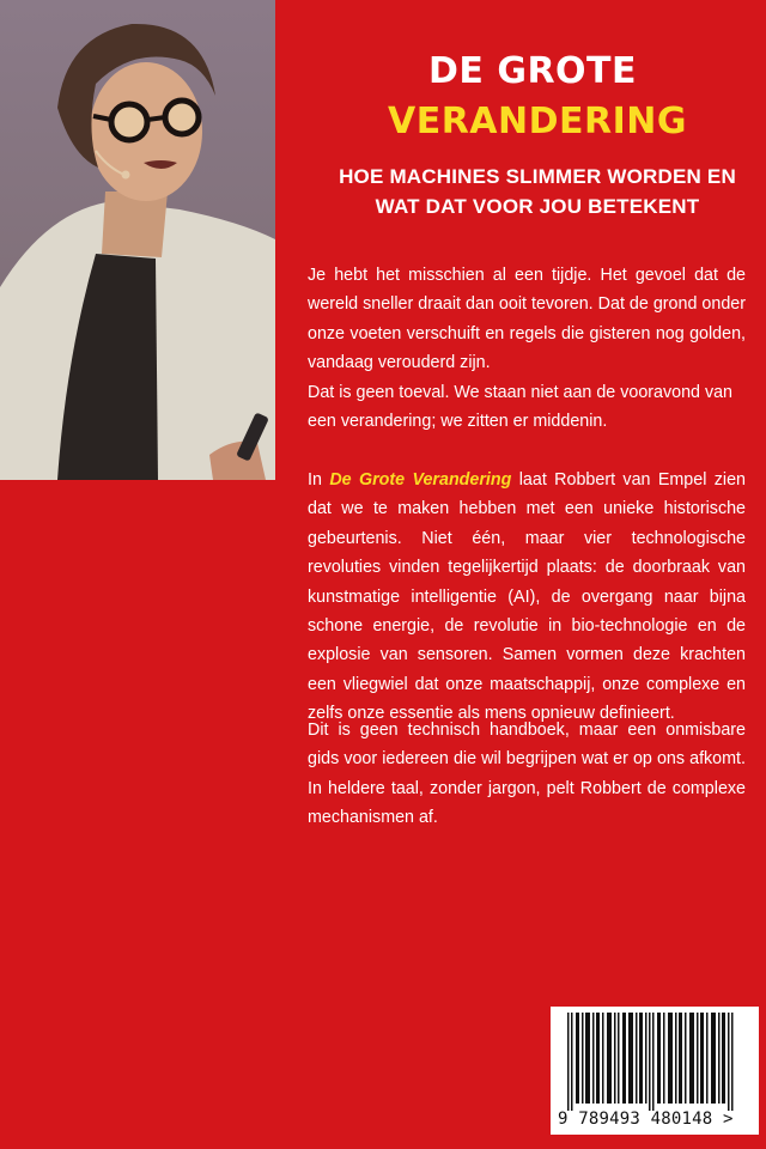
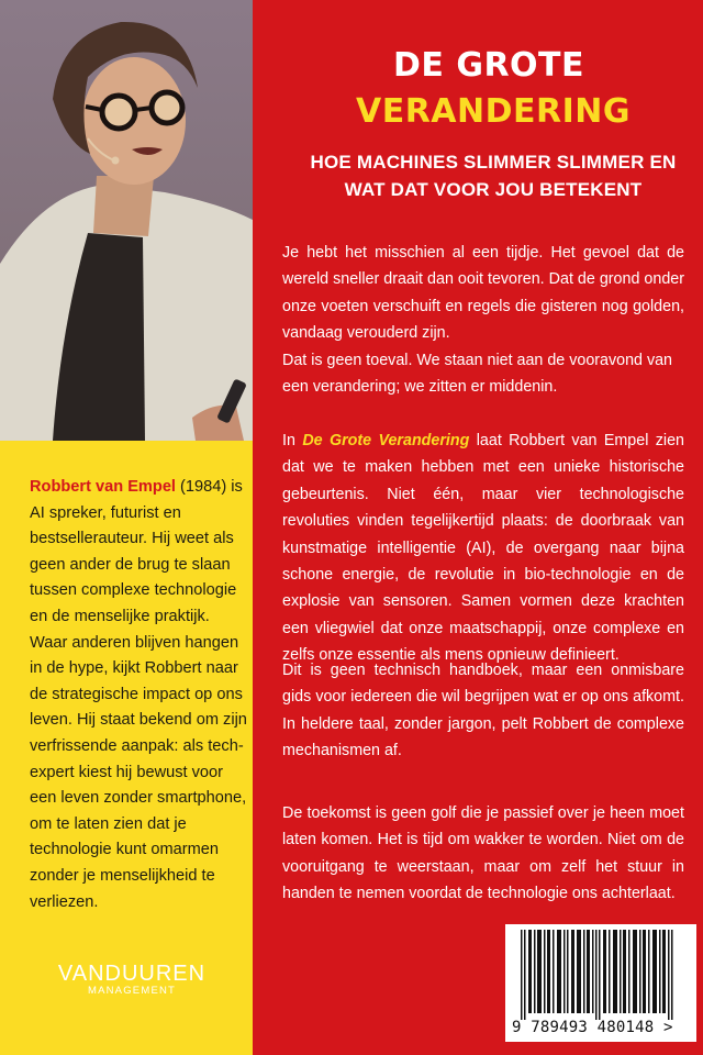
+ Robbert van Empel (1984) is AI spreker, futurist en bestsellerauteur. Hij weet als geen ander de brug te slaan tussen complexe technologie en de menselijke praktijk. Waar anderen blijven hangen in de hype, kijkt Robbert naar de strategische impact op ons leven. Hij staat bekend om zijn verfrissende aanpak: als tech-expert kiest hij bewust voor een leven zonder smartphone, om te laten zien dat je technologie kunt omarmen zonder je menselijkheid te verliezen.
+ VANDUUREN
+ MANAGEMENT
  DE GROTE
  VERANDERING
- HOE MACHINES SLIMMER WORDEN EN
+ HOE MACHINES SLIMMER SLIMMER EN
  WAT DAT VOOR JOU BETEKENT
  Je hebt het misschien al een tijdje. Het gevoel dat de wereld sneller draait dan ooit tevoren. Dat de grond onder onze voeten verschuift en regels die gisteren nog golden, vandaag verouderd zijn.
  Dat is geen toeval. We staan niet aan de vooravond van een verandering; we zitten er middenin.
  In De Grote Verandering laat Robbert van Empel zien dat we te maken hebben met een unieke historische gebeurtenis. Niet één, maar vier technologische revoluties vinden tegelijkertijd plaats: de doorbraak van kunstmatige intelligentie (AI), de overgang naar bijna schone energie, de revolutie in bio-technologie en de explosie van sensoren. Samen vormen deze krachten een vliegwiel dat onze maatschappij, onze complexe en zelfs onze essentie als mens opnieuw definieert.
  Dit is geen technisch handboek, maar een onmisbare gids voor iedereen die wil begrijpen wat er op ons afkomt. In heldere taal, zonder jargon, pelt Robbert de complexe mechanismen af.
+ De toekomst is geen golf die je passief over je heen moet laten komen. Het is tijd om wakker te worden. Niet om de vooruitgang te weerstaan, maar om zelf het stuur in handen te nemen voordat de technologie ons achterlaat.
  9 789493 480148 >
